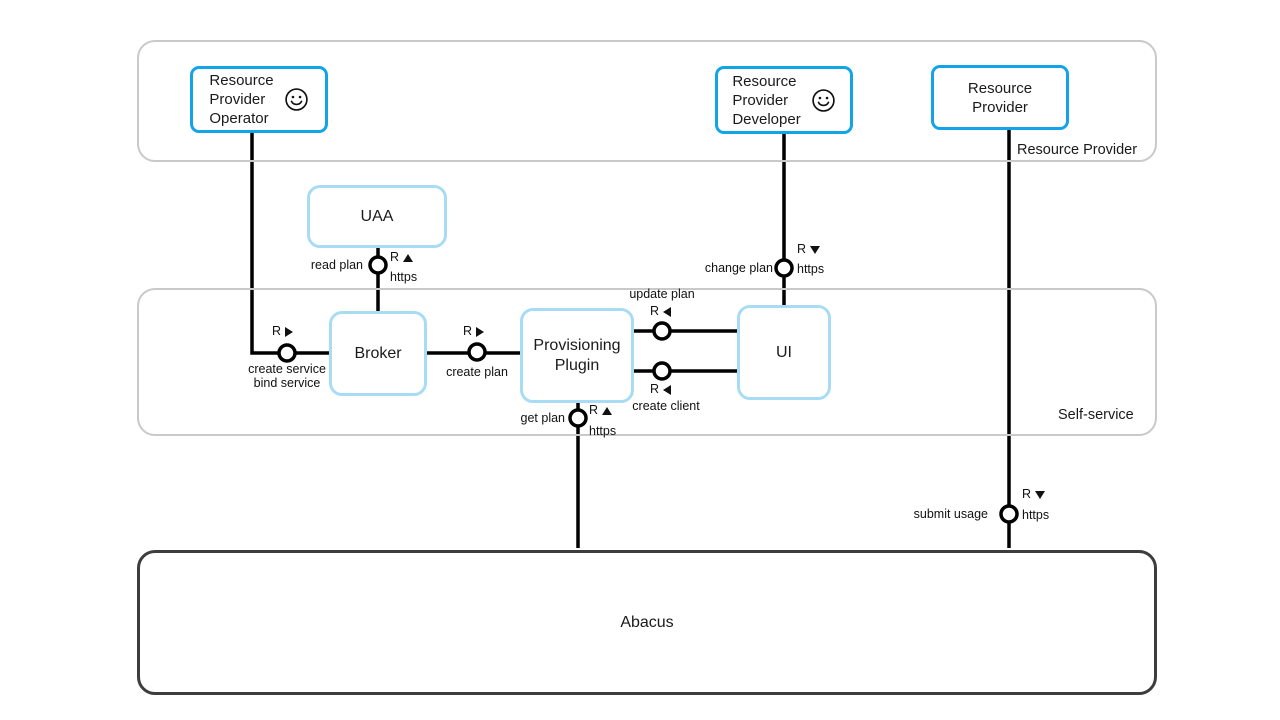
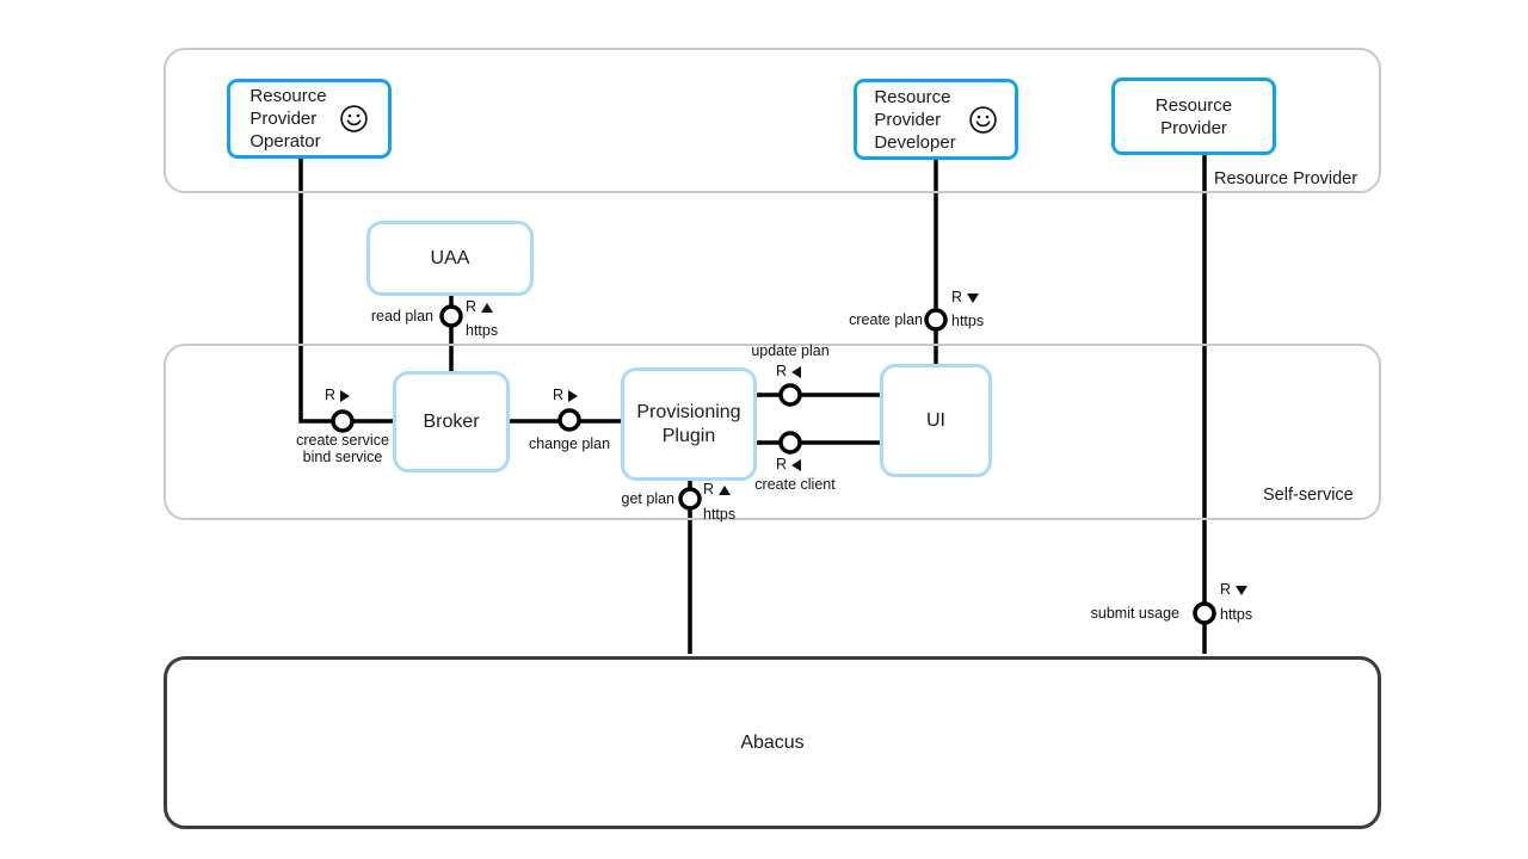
  Resource Provider
  Self-service
  Resource
  Provider
  Operator
  Resource
  Provider
  Developer
  Resource
  Provider
  UAA
  Broker
  Provisioning
  Plugin
  UI
  Abacus
  read plan
  R
  https
  create service
  bind service
  R
- create plan
+ change plan
  R
  update plan
  R
  R
  create client
- change plan
+ create plan
  R
  https
  get plan
  R
  https
  submit usage
  R
  https
